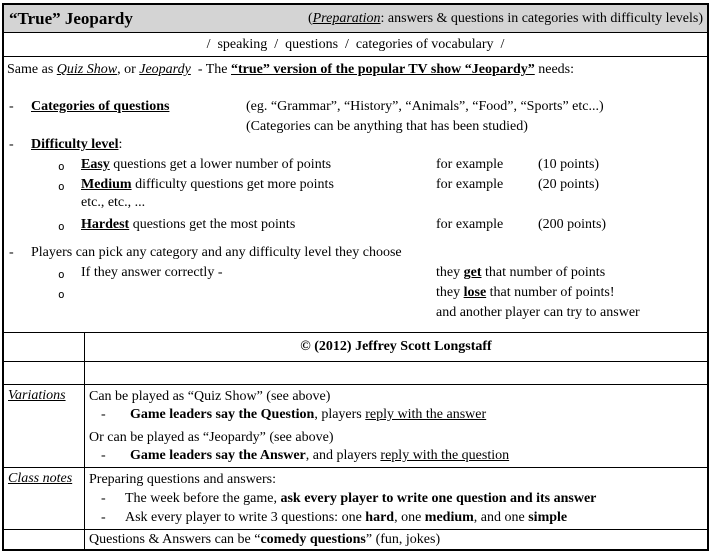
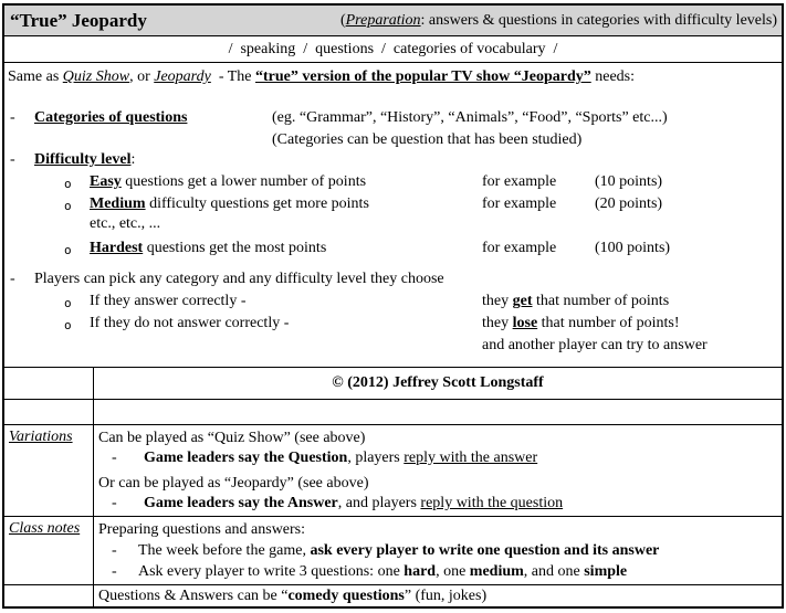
  “True” Jeopardy
  (Preparation: answers & questions in categories with difficulty levels)
  / speaking / questions / categories of vocabulary /
  Same as Quiz Show, or Jeopardy - The “true” version of the popular TV show “Jeopardy” needs:
  -
  Categories of questions
  (eg. “Grammar”, “History”, “Animals”, “Food”, “Sports” etc...)
- (Categories can be anything that has been studied)
+ (Categories can be question that has been studied)
  -
  Difficulty level:
  o
  Easy questions get a lower number of points
  for example
  (10 points)
  o
  Medium difficulty questions get more points
  for example
  (20 points)
  etc., etc., ...
  o
  Hardest questions get the most points
  for example
- (200 points)
+ (100 points)
  -
  Players can pick any category and any difficulty level they choose
  o
  If they answer correctly -
  they get that number of points
  o
+ If they do not answer correctly -
  they lose that number of points!
  and another player can try to answer
  © (2012) Jeffrey Scott Longstaff
  Variations
  Can be played as “Quiz Show” (see above)
  -
  Game leaders say the Question, players reply with the answer
  Or can be played as “Jeopardy” (see above)
  -
  Game leaders say the Answer, and players reply with the question
  Class notes
  Preparing questions and answers:
  -
  The week before the game, ask every player to write one question and its answer
  -
  Ask every player to write 3 questions: one hard, one medium, and one simple
  Questions & Answers can be “comedy questions” (fun, jokes)
